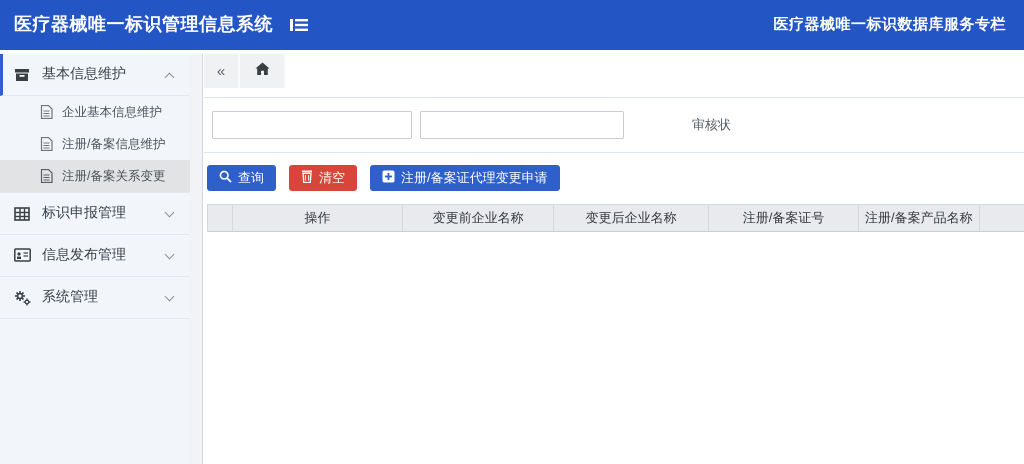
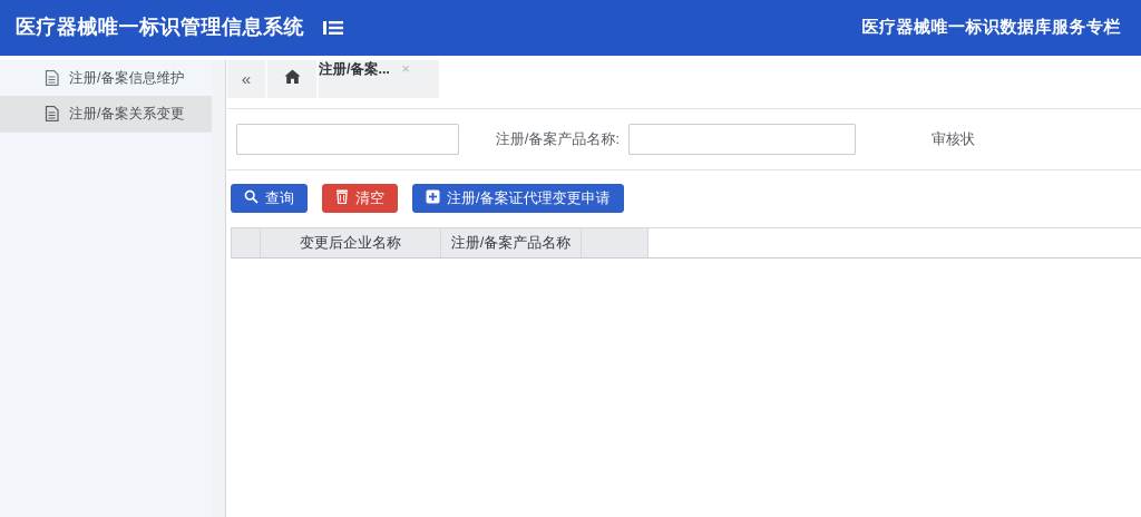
  医疗器械唯一标识管理信息系统
  医疗器械唯一标识数据库服务专栏
- 基本信息维护
- 企业基本信息维护
  注册/备案信息维护
  注册/备案关系变更
- 标识申报管理
- 信息发布管理
- 系统管理
  «
+ 注册/备案... ×
+ 注册/备案产品名称:
  审核状
  查询
  清空
  注册/备案证代理变更申请
- 操作
- 变更前企业名称
  变更后企业名称
- 注册/备案证号
  注册/备案产品名称
